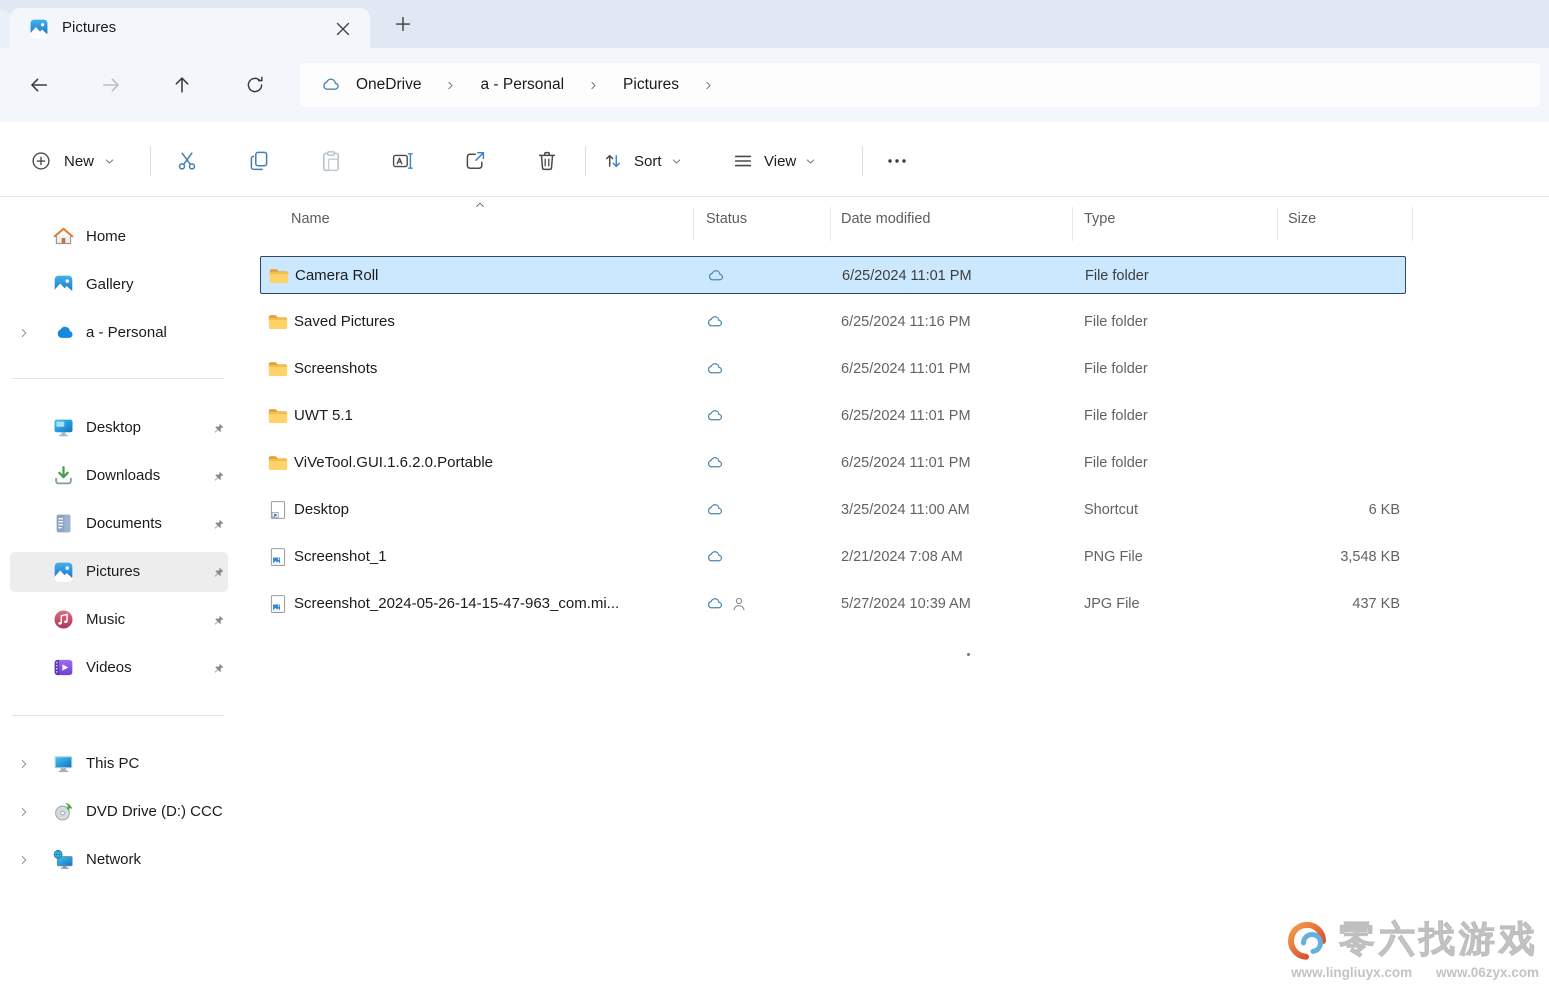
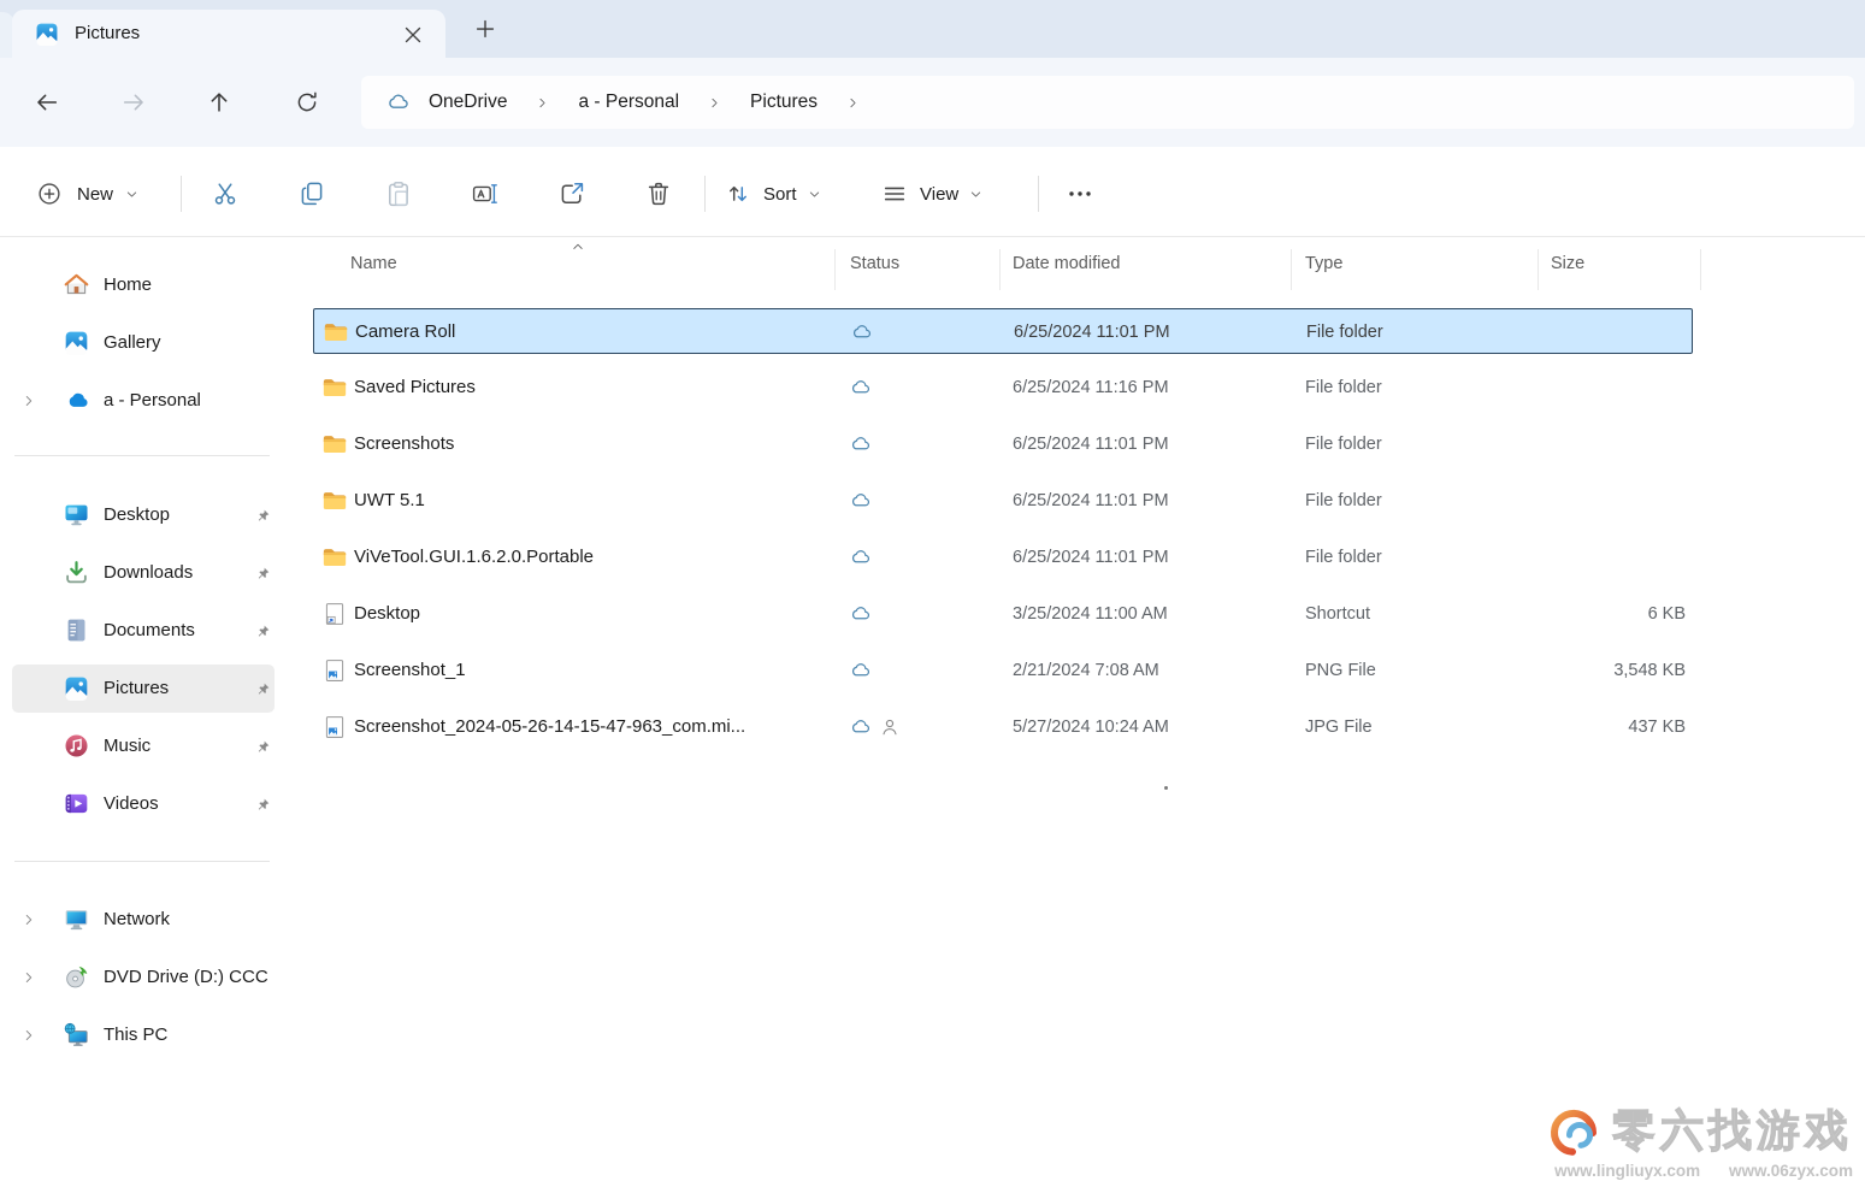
  Pictures
  OneDrive
  a - Personal
  Pictures
  New
  Sort
  View
  Home
  Gallery
  a - Personal
  Desktop
  Downloads
  Documents
  Pictures
  Music
  Videos
- This PC
+ Network
  DVD Drive (D:) CCC
- Network
+ This PC
  Name
  Status
  Date modified
  Type
  Size
  Camera Roll
  6/25/2024 11:01 PM
  File folder
  Saved Pictures
  6/25/2024 11:16 PM
  File folder
  Screenshots
  6/25/2024 11:01 PM
  File folder
  UWT 5.1
  6/25/2024 11:01 PM
  File folder
  ViVeTool.GUI.1.6.2.0.Portable
  6/25/2024 11:01 PM
  File folder
  Desktop
  3/25/2024 11:00 AM
  Shortcut
  6 KB
  Screenshot_1
  2/21/2024 7:08 AM
  PNG File
  3,548 KB
  Screenshot_2024-05-26-14-15-47-963_com.mi...
- 5/27/2024 10:39 AM
+ 5/27/2024 10:24 AM
  JPG File
  437 KB
  零六找游戏
  www.lingliuyx.com www.06zyx.com
